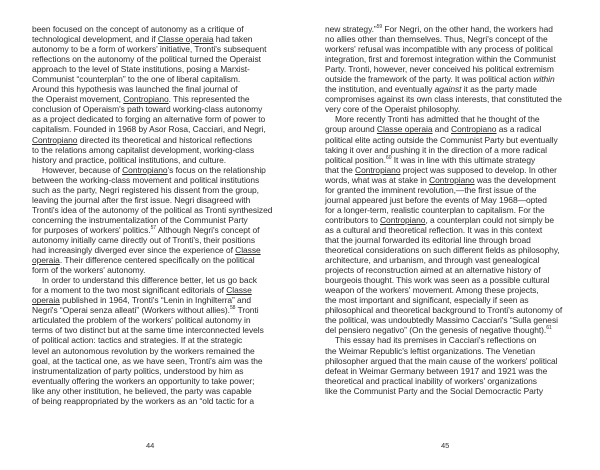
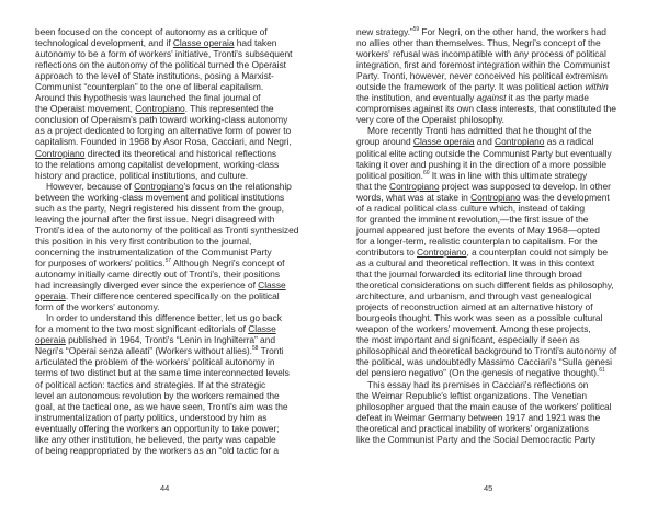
  been focused on the concept of autonomy as a critique of
  technological development, and if Classe operaia had taken
  autonomy to be a form of workers' initiative, Tronti's subsequent
  reflections on the autonomy of the political turned the Operaist
  approach to the level of State institutions, posing a Marxist-
  Communist “counterplan” to the one of liberal capitalism.
  Around this hypothesis was launched the final journal of
  the Operaist movement, Contropiano. This represented the
  conclusion of Operaism's path toward working-class autonomy
  as a project dedicated to forging an alternative form of power to
  capitalism. Founded in 1968 by Asor Rosa, Cacciari, and Negri,
  Contropiano directed its theoretical and historical reflections
  to the relations among capitalist development, working-class
  history and practice, political institutions, and culture.
  However, because of Contropiano's focus on the relationship
  between the working-class movement and political institutions
  such as the party, Negri registered his dissent from the group,
  leaving the journal after the first issue. Negri disagreed with
  Tronti's idea of the autonomy of the political as Tronti synthesized
+ this position in his very first contribution to the journal,
  concerning the instrumentalization of the Communist Party
  for purposes of workers' politics. Although Negri's concept of
  autonomy initially came directly out of Tronti's, their positions
  had increasingly diverged ever since the experience of Classe
  operaia. Their difference centered specifically on the political
  form of the workers' autonomy.
  In order to understand this difference better, let us go back
  for a moment to the two most significant editorials of Classe
  operaia published in 1964, Tronti's “Lenin in Inghilterra” and
  Negri's “Operai senza alleati” (Workers without allies). Tronti
  articulated the problem of the workers' political autonomy in
  terms of two distinct but at the same time interconnected levels
  of political action: tactics and strategies. If at the strategic
  level an autonomous revolution by the workers remained the
  goal, at the tactical one, as we have seen, Tronti's aim was the
  instrumentalization of party politics, understood by him as
  eventually offering the workers an opportunity to take power;
  like any other institution, he believed, the party was capable
  of being reappropriated by the workers as an “old tactic for a
  44
  new strategy.” For Negri, on the other hand, the workers had
  no allies other than themselves. Thus, Negri's concept of the
  workers' refusal was incompatible with any process of political
  integration, first and foremost integration within the Communist
  Party. Tronti, however, never conceived his political extremism
  outside the framework of the party. It was political action within
  the institution, and eventually against it as the party made
  compromises against its own class interests, that constituted the
  very core of the Operaist philosophy.
  More recently Tronti has admitted that he thought of the
  group around Classe operaia and Contropiano as a radical
  political elite acting outside the Communist Party but eventually
- taking it over and pushing it in the direction of a more radical
+ taking it over and pushing it in the direction of a more possible
  political position. It was in line with this ultimate strategy
  that the Contropiano project was supposed to develop. In other
  words, what was at stake in Contropiano was the development
+ of a radical political class culture which, instead of taking
  for granted the imminent revolution,—the first issue of the
  journal appeared just before the events of May 1968—opted
  for a longer-term, realistic counterplan to capitalism. For the
  contributors to Contropiano, a counterplan could not simply be
  as a cultural and theoretical reflection. It was in this context
  that the journal forwarded its editorial line through broad
  theoretical considerations on such different fields as philosophy,
  architecture, and urbanism, and through vast genealogical
  projects of reconstruction aimed at an alternative history of
  bourgeois thought. This work was seen as a possible cultural
  weapon of the workers' movement. Among these projects,
  the most important and significant, especially if seen as
  philosophical and theoretical background to Tronti's autonomy of
  the political, was undoubtedly Massimo Cacciari's “Sulla genesi
  del pensiero negativo” (On the genesis of negative thought).
  This essay had its premises in Cacciari's reflections on
  the Weimar Republic's leftist organizations. The Venetian
  philosopher argued that the main cause of the workers' political
  defeat in Weimar Germany between 1917 and 1921 was the
  theoretical and practical inability of workers' organizations
  like the Communist Party and the Social Democractic Party
  45
